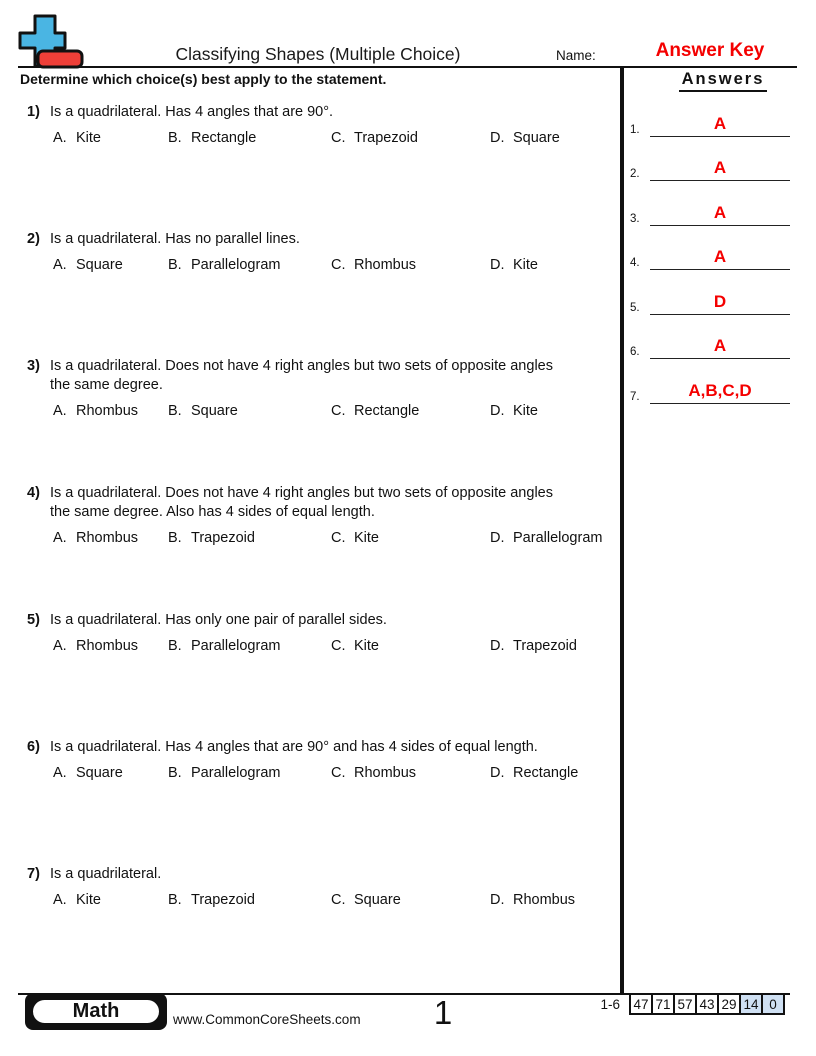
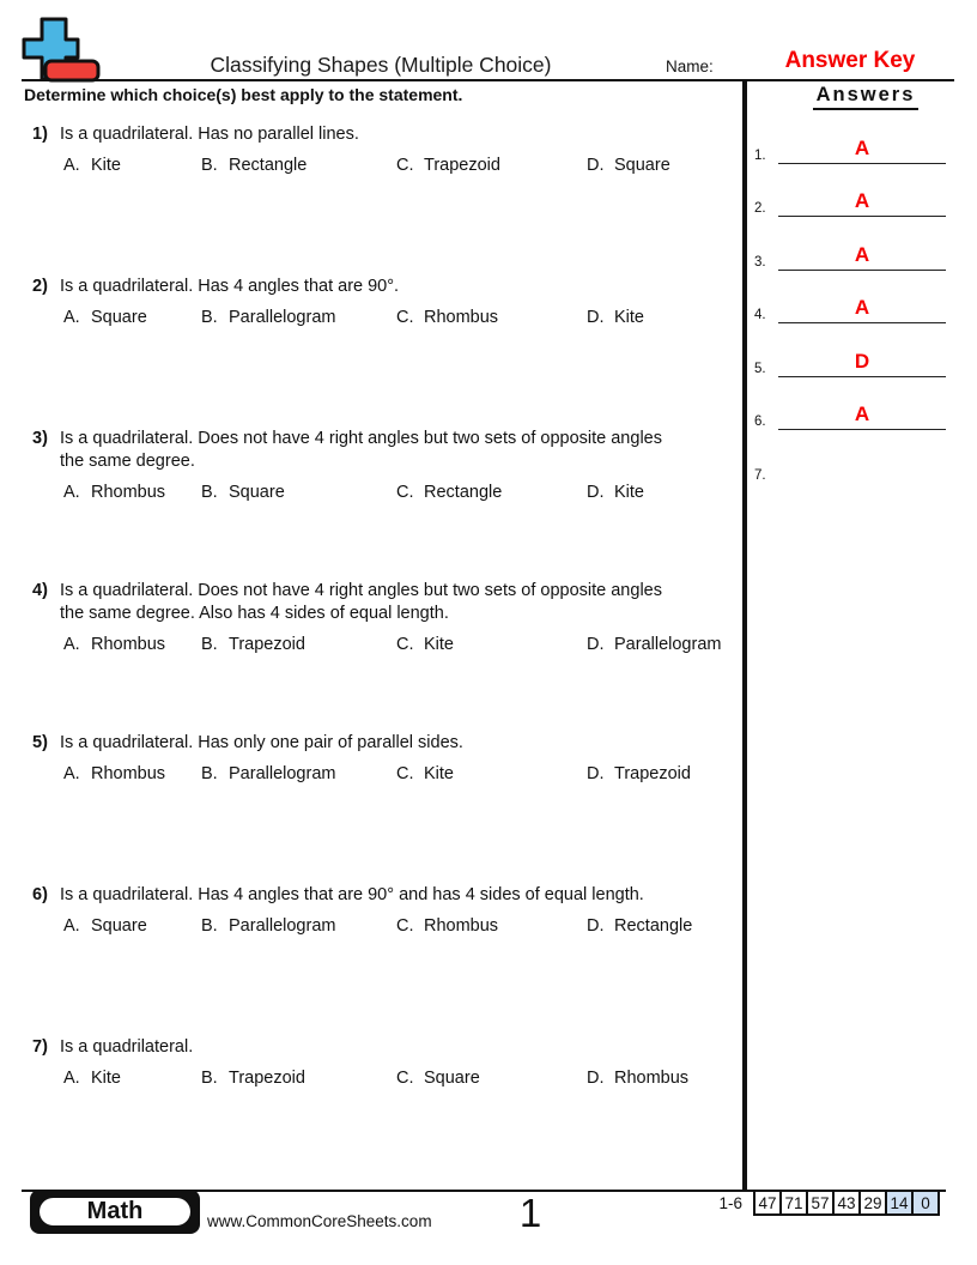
  Classifying Shapes (Multiple Choice)
  Name:
  Answer Key
  Determine which choice(s) best apply to the statement.
  1)
- Is a quadrilateral. Has 4 angles that are 90°.
+ Is a quadrilateral. Has no parallel lines.
  A. Kite
  B. Rectangle
  C. Trapezoid
  D. Square
  2)
- Is a quadrilateral. Has no parallel lines.
+ Is a quadrilateral. Has 4 angles that are 90°.
  A. Square
  B. Parallelogram
  C. Rhombus
  D. Kite
  3)
  Is a quadrilateral. Does not have 4 right angles but two sets of opposite angles
  the same degree.
  A. Rhombus
  B. Square
  C. Rectangle
  D. Kite
  4)
  Is a quadrilateral. Does not have 4 right angles but two sets of opposite angles
  the same degree. Also has 4 sides of equal length.
  A. Rhombus
  B. Trapezoid
  C. Kite
  D. Parallelogram
  5)
  Is a quadrilateral. Has only one pair of parallel sides.
  A. Rhombus
  B. Parallelogram
  C. Kite
  D. Trapezoid
  6)
  Is a quadrilateral. Has 4 angles that are 90° and has 4 sides of equal length.
  A. Square
  B. Parallelogram
  C. Rhombus
  D. Rectangle
  7)
  Is a quadrilateral.
  A. Kite
  B. Trapezoid
  C. Square
  D. Rhombus
  Answers
  1.
  A
  2.
  A
  3.
  A
  4.
  A
  5.
  D
  6.
  A
  7.
- A,B,C,D
  Math
  www.CommonCoreSheets.com
  1
  1-6
  47
  71
  57
  43
  29
  14
  0
